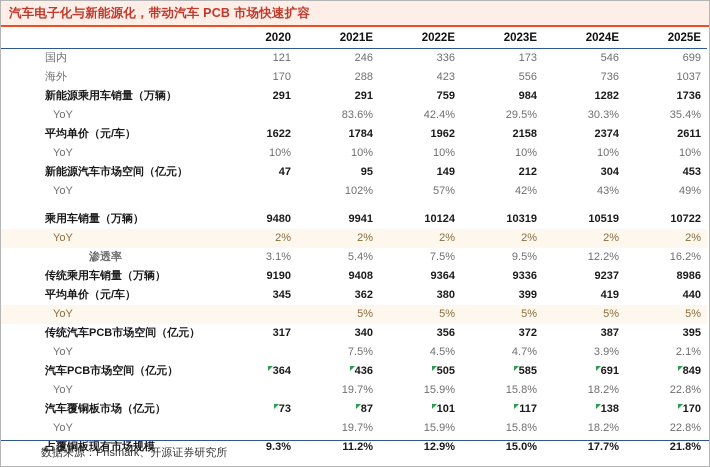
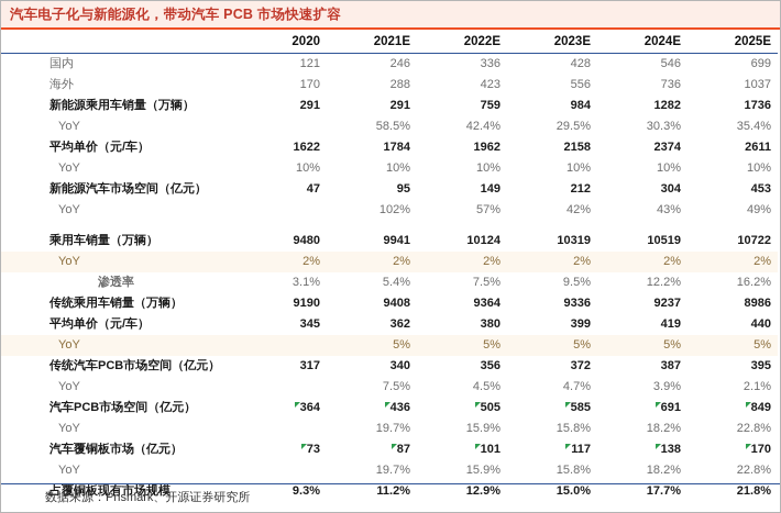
  汽车电子化与新能源化，带动汽车 PCB 市场快速扩容
  	2020	2021E	2022E	2023E	2024E	2025E
- 国内	121	246	336	173	546	699
+ 国内	121	246	336	428	546	699
  海外	170	288	423	556	736	1037
  新能源乘用车销量（万辆）	291	291	759	984	1282	1736
- YoY		83.6%	42.4%	29.5%	30.3%	35.4%
+ YoY		58.5%	42.4%	29.5%	30.3%	35.4%
  平均单价（元/车）	1622	1784	1962	2158	2374	2611
  YoY	10%	10%	10%	10%	10%	10%
  新能源汽车市场空间（亿元）	47	95	149	212	304	453
  YoY		102%	57%	42%	43%	49%
  乘用车销量（万辆）	9480	9941	10124	10319	10519	10722
  YoY	2%	2%	2%	2%	2%	2%
  渗透率	3.1%	5.4%	7.5%	9.5%	12.2%	16.2%
  传统乘用车销量（万辆）	9190	9408	9364	9336	9237	8986
  平均单价（元/车）	345	362	380	399	419	440
  YoY		5%	5%	5%	5%	5%
  传统汽车PCB市场空间（亿元）	317	340	356	372	387	395
  YoY		7.5%	4.5%	4.7%	3.9%	2.1%
  汽车PCB市场空间（亿元）	364	436	505	585	691	849
  YoY		19.7%	15.9%	15.8%	18.2%	22.8%
  汽车覆铜板市场（亿元）	73	87	101	117	138	170
  YoY		19.7%	15.9%	15.8%	18.2%	22.8%
  占覆铜板现有市场规模	9.3%	11.2%	12.9%	15.0%	17.7%	21.8%
  数据来源：Prismark、开源证券研究所
